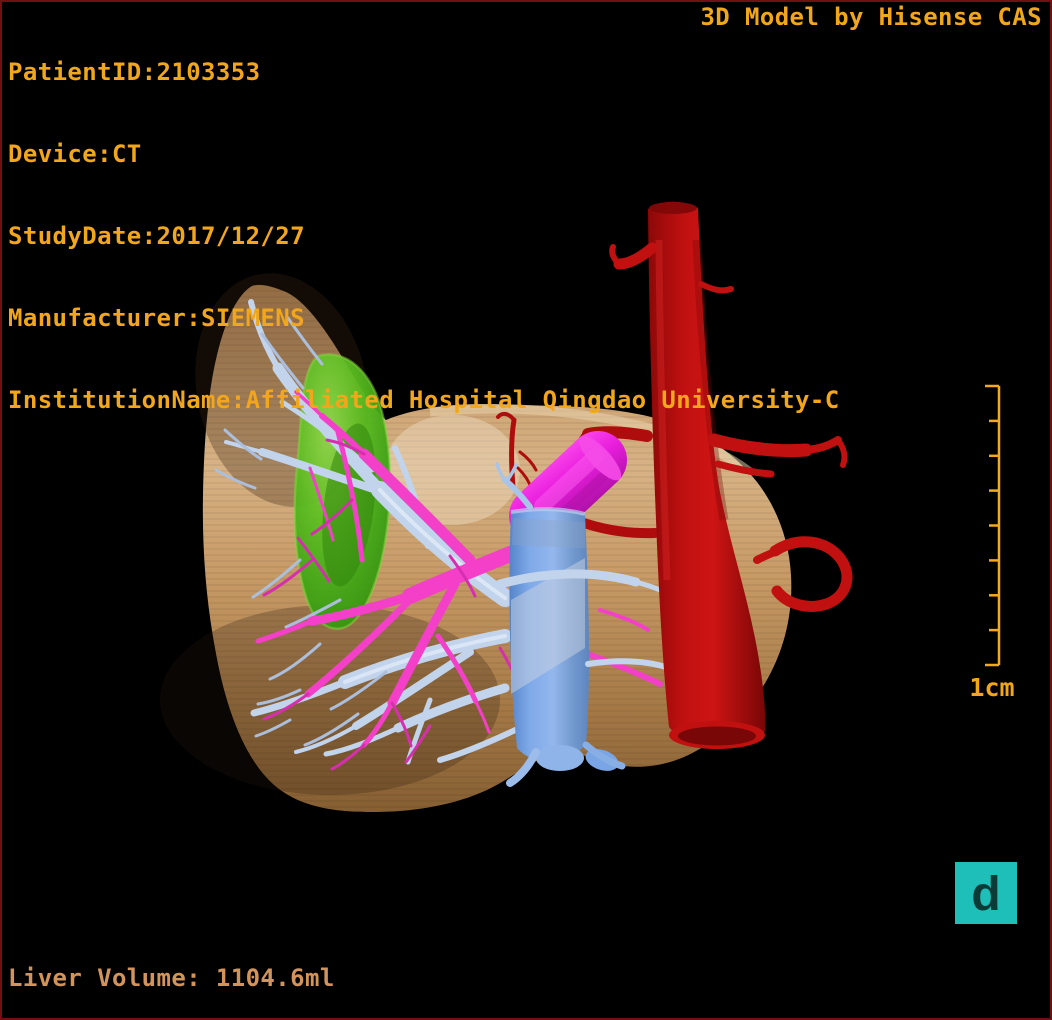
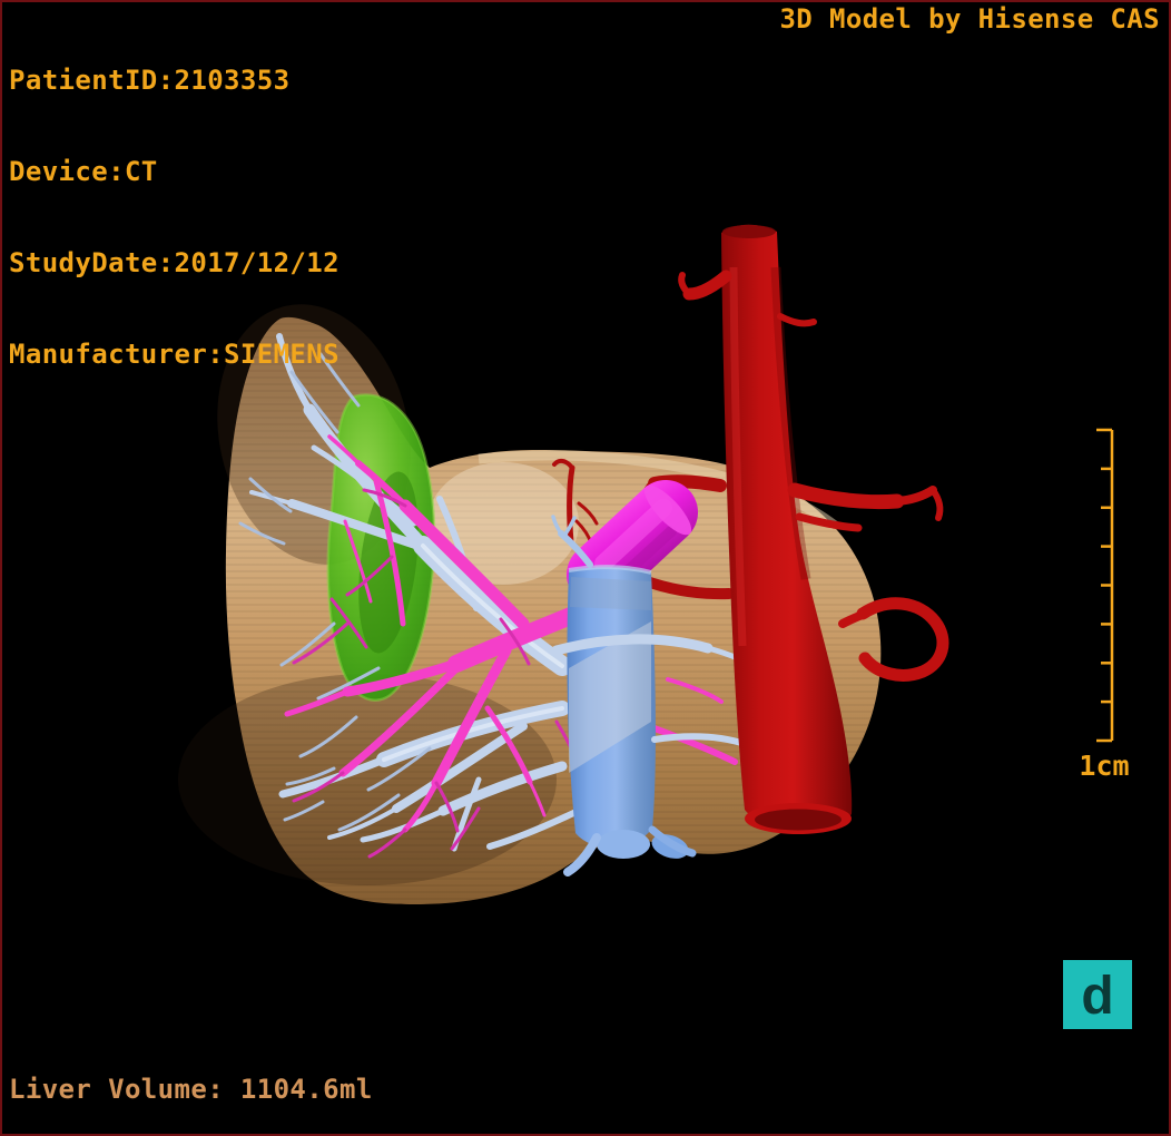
  PatientID:2103353
  Device:CT
- StudyDate:2017/12/27
+ StudyDate:2017/12/12
  Manufacturer:SIEMENS
- InstitutionName:Affiliated Hospital Qingdao University-C
  3D Model by Hisense CAS
  1cm
  Liver Volume: 1104.6ml
  d
